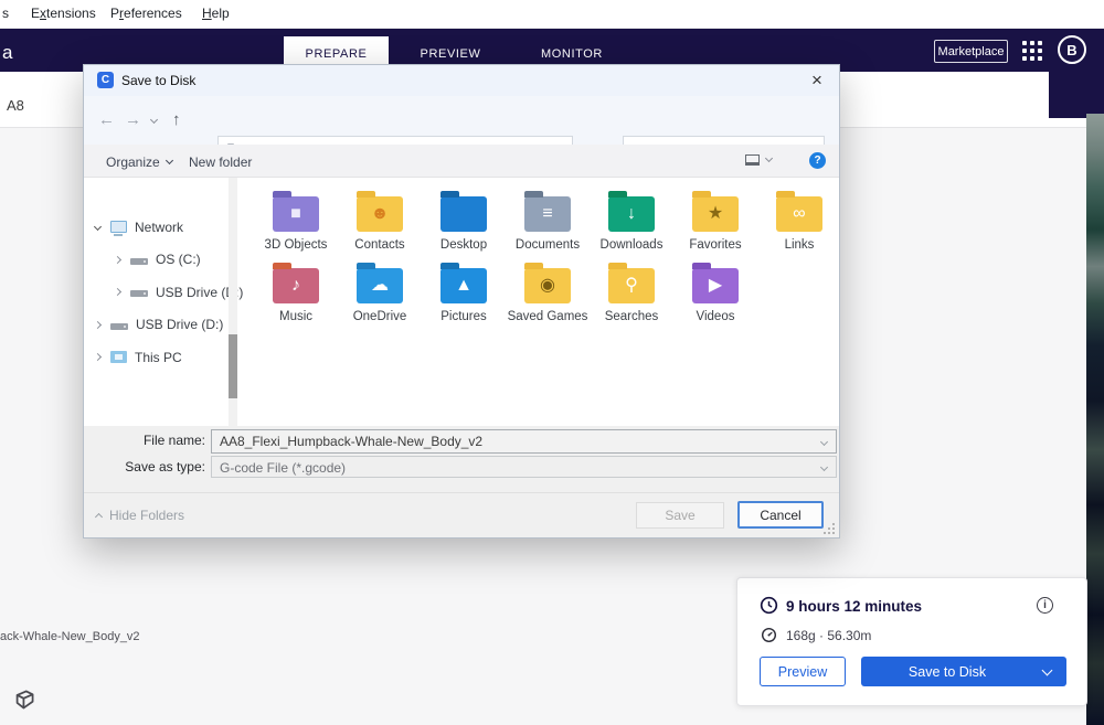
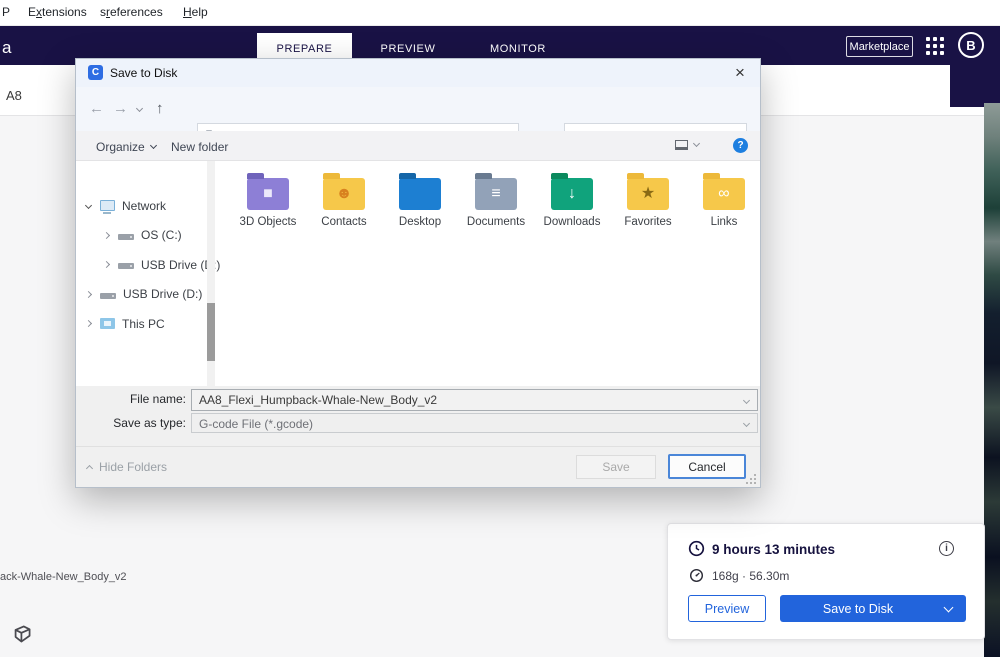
- s
+ P
  Extensions
- Preferences
+ sreferences
  Help
  a
  PREPARE
  PREVIEW
  MONITOR
  Marketplace
  B
  A8
  ack-Whale-New_Body_v2
- 9 hours 12 minutes
+ 9 hours 13 minutes
  i
  168g · 56.30m
  Preview
  Save to Disk
  C
  Save to Disk
  ×
  ←
  →
  ↑
  Organize
  New folder
  ?
  Network
  OS (C:)
  USB Drive ()
  USB Drive (D:)
  This PC
  ■
  3D Objects
  ☻
  Contacts
  Desktop
  ≡
  Documents
  ↓
  Downloads
  ★
  Favorites
  ∞
  Links
- ♪
- Music
- ☁
- OneDrive
- ▲
- Pictures
- ◉
- Saved Games
- ⚲
- Searches
- ▶
- Videos
  File name:
  AA8_Flexi_Humpback-Whale-New_Body_v2
  Save as type:
  G-code File (*.gcode)
  Hide Folders
  Save
  Cancel
